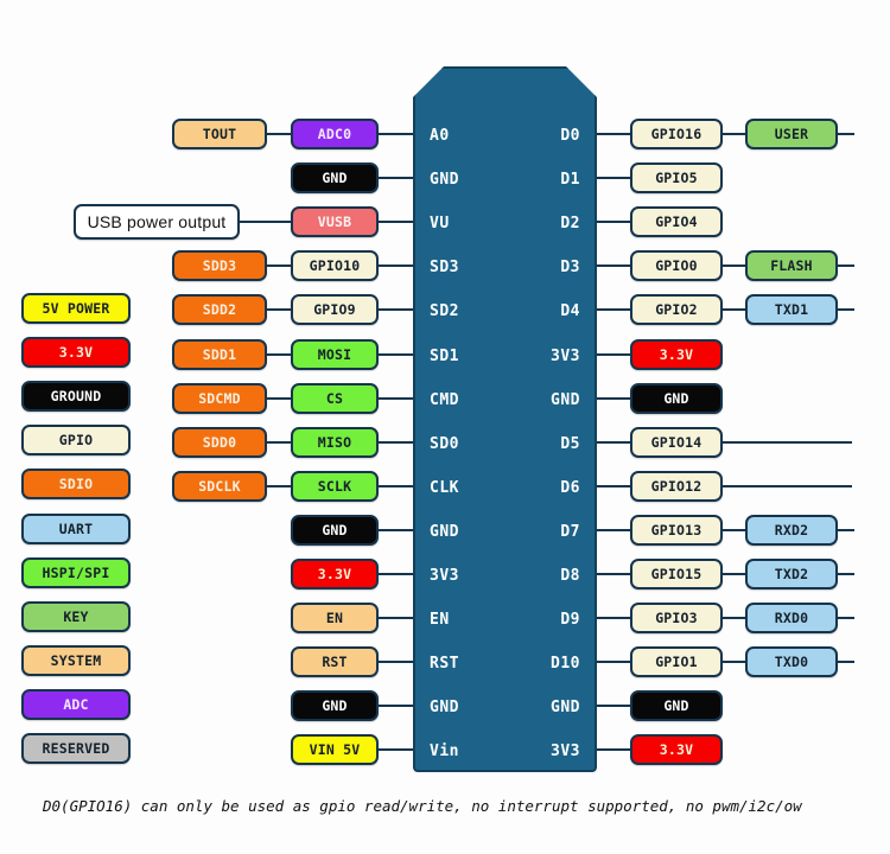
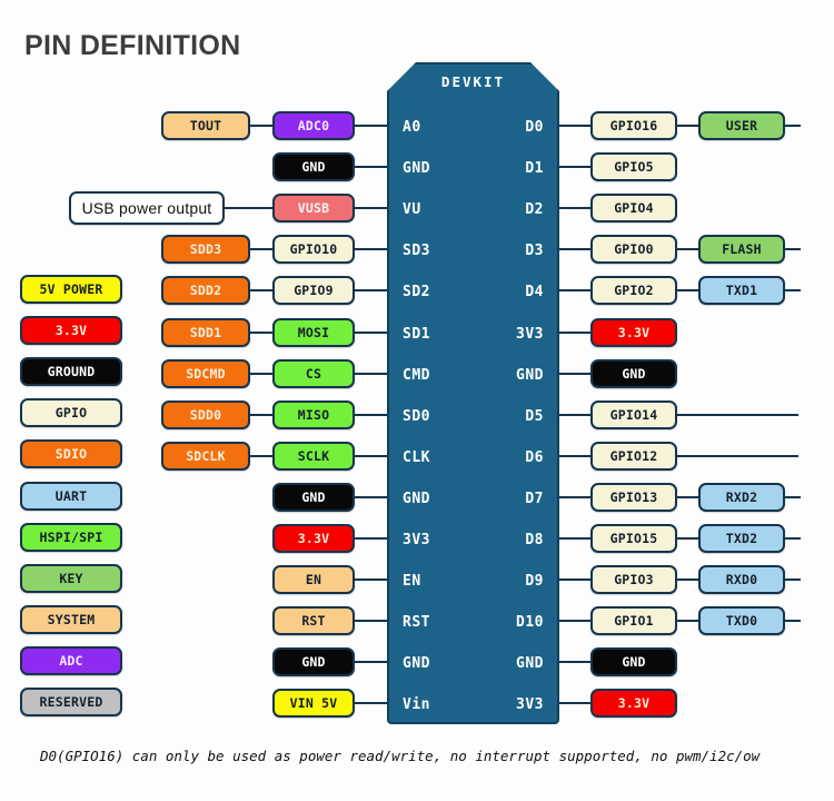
+ PIN DEFINITION
+ DEVKIT
  A0
  GND
  VU
  SD3
  SD2
  SD1
  CMD
  SD0
  CLK
  GND
  3V3
  EN
  RST
  GND
  Vin
  D0
  D1
  D2
  D3
  D4
  3V3
  GND
  D5
  D6
  D7
  D8
  D9
  D10
  GND
  3V3
  5V POWER
  3.3V
  GROUND
  GPIO
  SDIO
  UART
  HSPI/SPI
  KEY
  SYSTEM
  ADC
  RESERVED
  ADC0
  GND
  VUSB
  GPIO10
  GPIO9
  MOSI
  CS
  MISO
  SCLK
  GND
  3.3V
  EN
  RST
  GND
  VIN 5V
  TOUT
  USB power output
  SDD3
  SDD2
  SDD1
  SDCMD
  SDD0
  SDCLK
  GPIO16
  GPIO5
  GPIO4
  GPIO0
  GPIO2
  3.3V
  GND
  GPIO14
  GPIO12
  GPIO13
  GPIO15
  GPIO3
  GPIO1
  GND
  3.3V
  USER
  FLASH
  TXD1
  RXD2
  TXD2
  RXD0
  TXD0
- D0(GPIO16) can only be used as gpio read/write, no interrupt supported, no pwm/i2c/ow
+ D0(GPIO16) can only be used as power read/write, no interrupt supported, no pwm/i2c/ow
